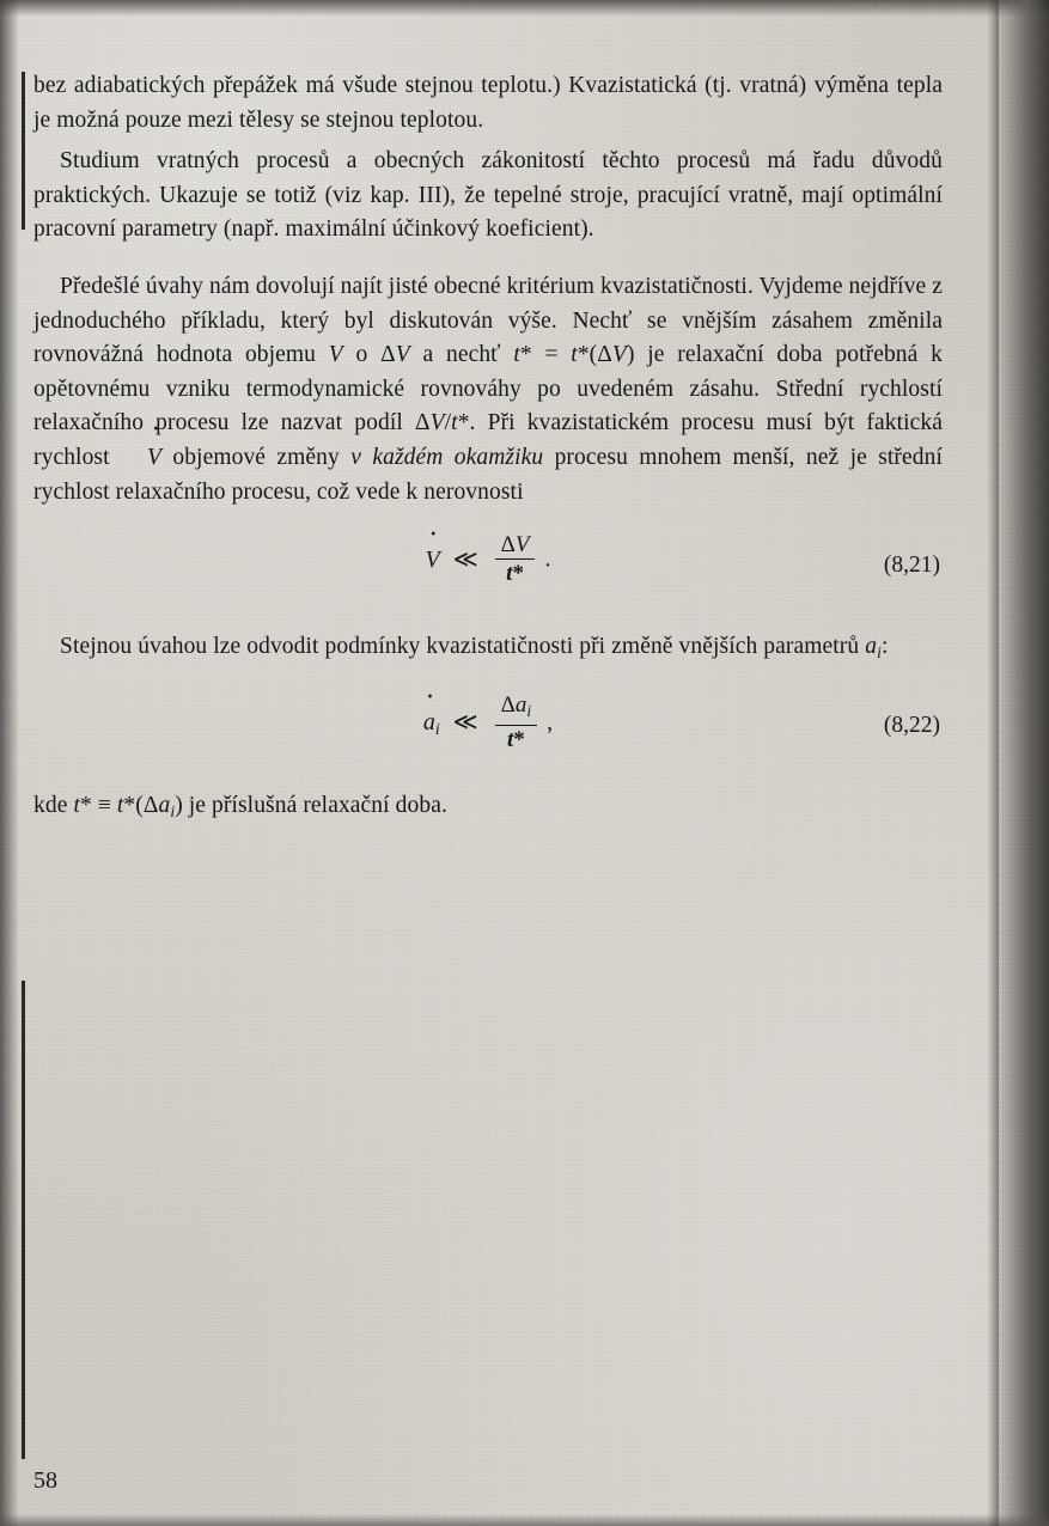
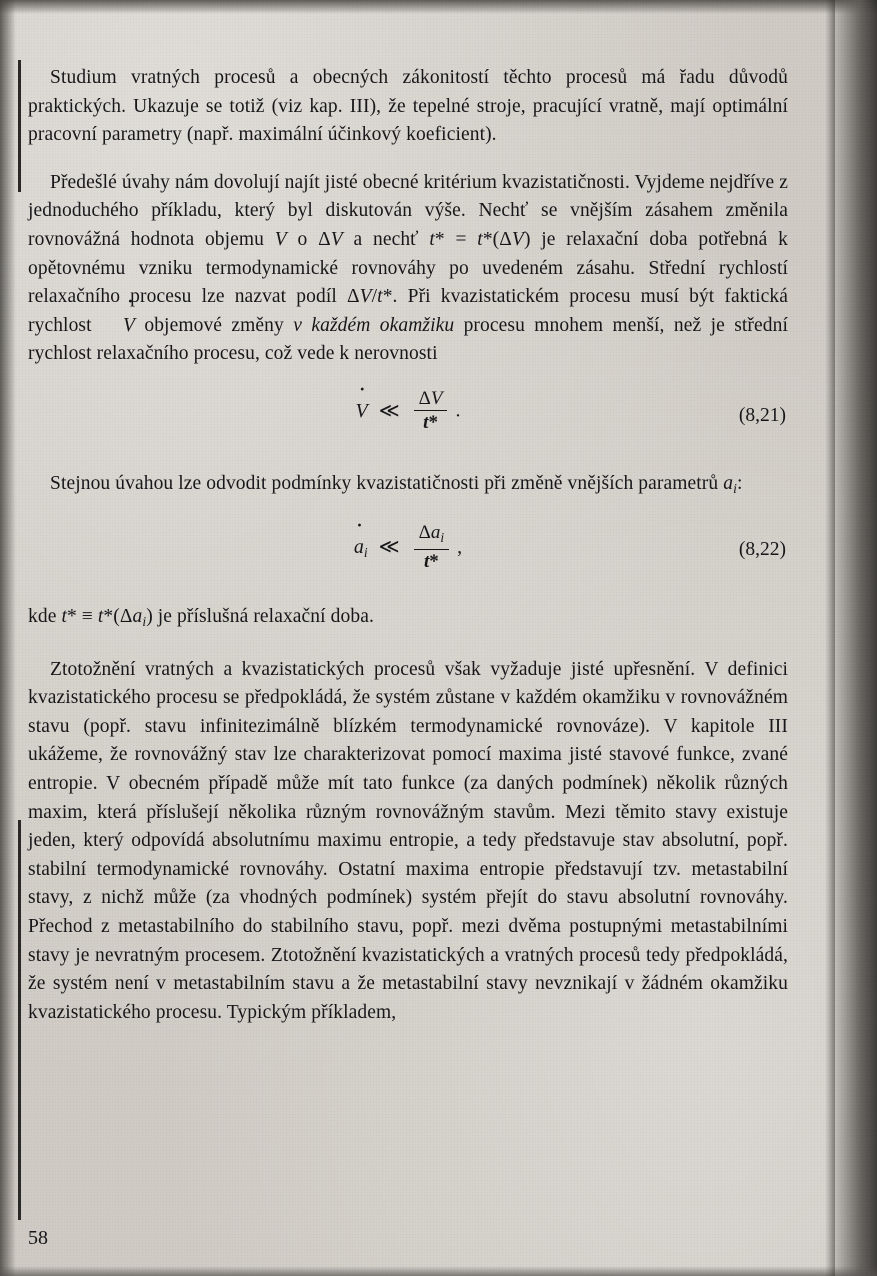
- bez adiabatických přepážek má všude stejnou teplotu.) Kvazistatická (tj. vratná) výměna tepla je možná pouze mezi tělesy se stejnou teplotou.
  Studium vratných procesů a obecných zákonitostí těchto procesů má řadu důvodů praktických. Ukazuje se totiž (viz kap. III), že tepelné stroje, pracující vratně, mají optimální pracovní parametry (např. maximální účinkový koeficient).
  Předešlé úvahy nám dovolují najít jisté obecné kritérium kvazistatičnosti. Vyjdeme nejdříve z jednoduchého příkladu, který byl diskutován výše. Nechť se vnějším zásahem změnila rovnovážná hodnota objemu V o ΔV a nechť t* = t*(ΔV) je relaxační doba potřebná k opětovnému vzniku termodynamické rovnováhy po uvedeném zásahu. Střední rychlostí relaxačního procesu lze nazvat podíl ΔV/t*. Při kvazistatickém procesu musí být faktická rychlost V objemové změny v každém okamžiku procesu mnohem menší, než je střední rychlost relaxačního procesu, což vede k nerovnosti
  V ≪
  ΔV
  t*
  .
  (8,21)
  Stejnou úvahou lze odvodit podmínky kvazistatičnosti při změně vnějších parametrů ai:
  ai ≪
  Δai
  t*
  ,
  (8,22)
  kde t* ≡ t*(Δai) je příslušná relaxační doba.
+ Ztotožnění vratných a kvazistatických procesů však vyžaduje jisté upřesnění. V definici kvazistatického procesu se předpokládá, že systém zůstane v každém okamžiku v rovnovážném stavu (popř. stavu infinitezimálně blízkém termodynamické rovnováze). V kapitole III ukážeme, že rovnovážný stav lze charakterizovat pomocí maxima jisté stavové funkce, zvané entropie. V obecném případě může mít tato funkce (za daných podmínek) několik různých maxim, která příslušejí několika různým rovnovážným stavům. Mezi těmito stavy existuje jeden, který odpovídá absolutnímu maximu entropie, a tedy představuje stav absolutní, popř. stabilní termodynamické rovnováhy. Ostatní maxima entropie představují tzv. metastabilní stavy, z nichž může (za vhodných podmínek) systém přejít do stavu absolutní rovnováhy. Přechod z metastabilního do stabilního stavu, popř. mezi dvěma postupnými metastabilními stavy je nevratným procesem. Ztotožnění kvazistatických a vratných procesů tedy předpokládá, že systém není v metastabilním stavu a že metastabilní stavy nevznikají v žádném okamžiku kvazistatického procesu. Typickým příkladem,
  58
